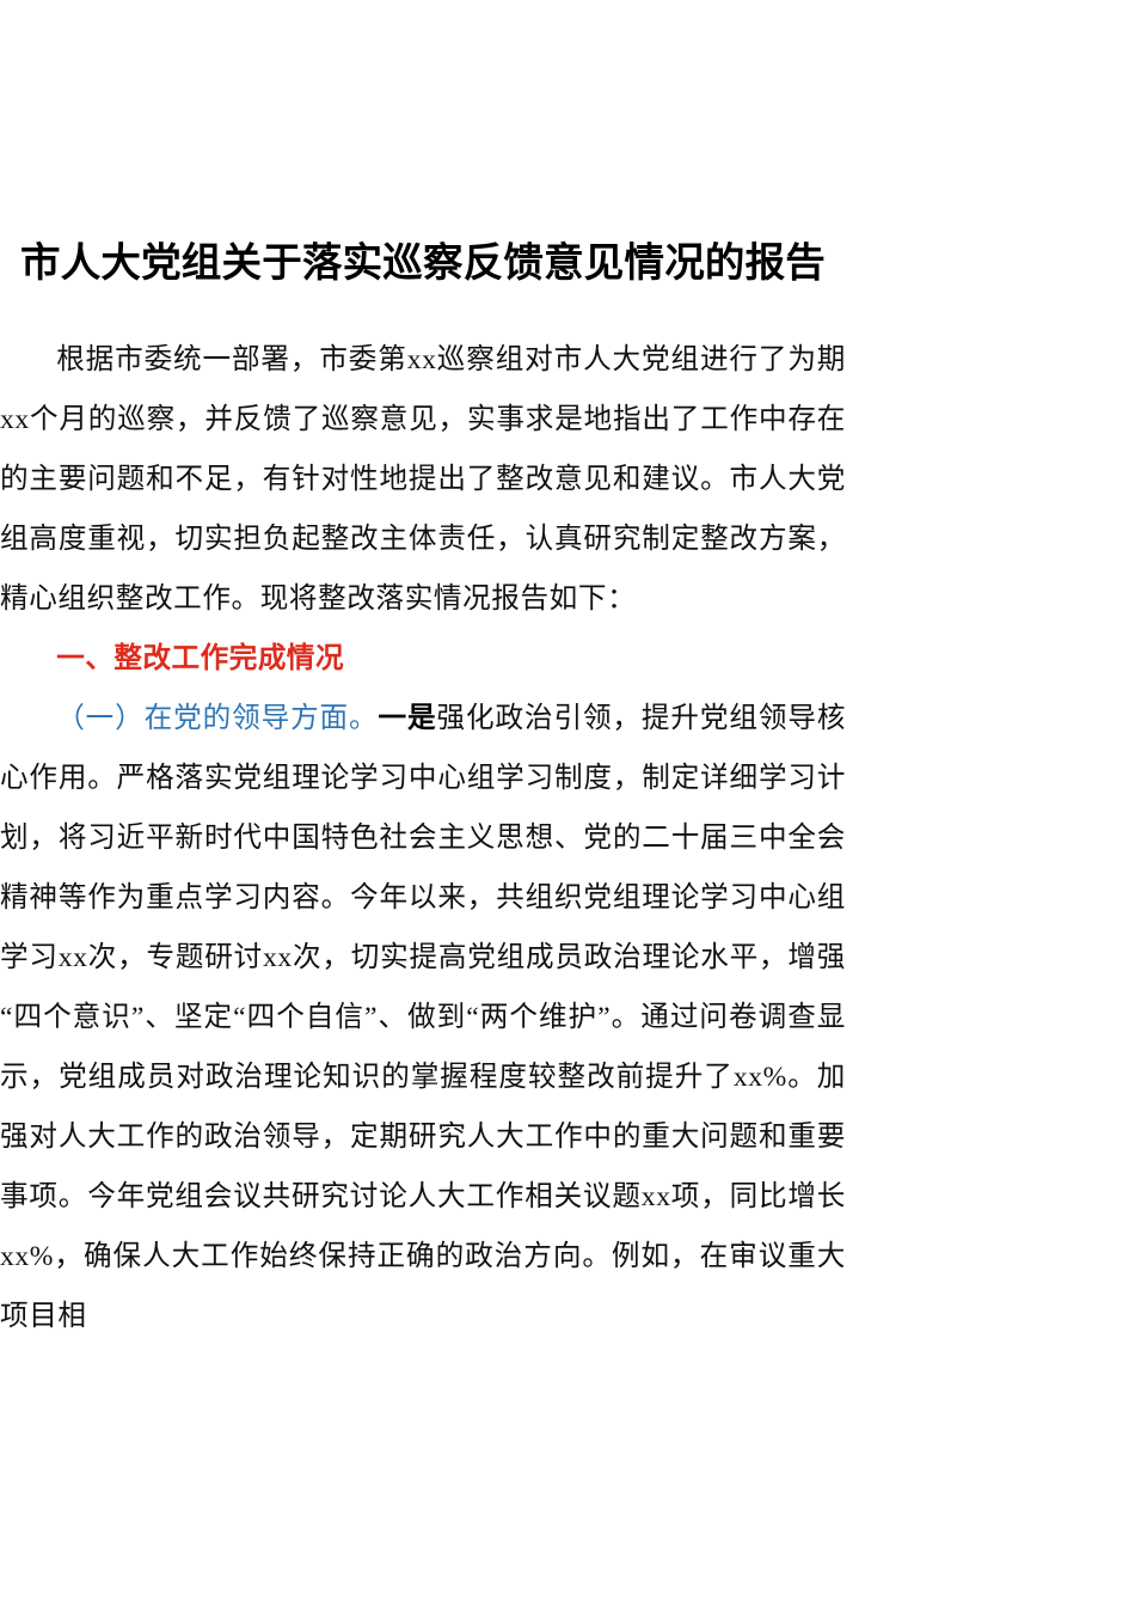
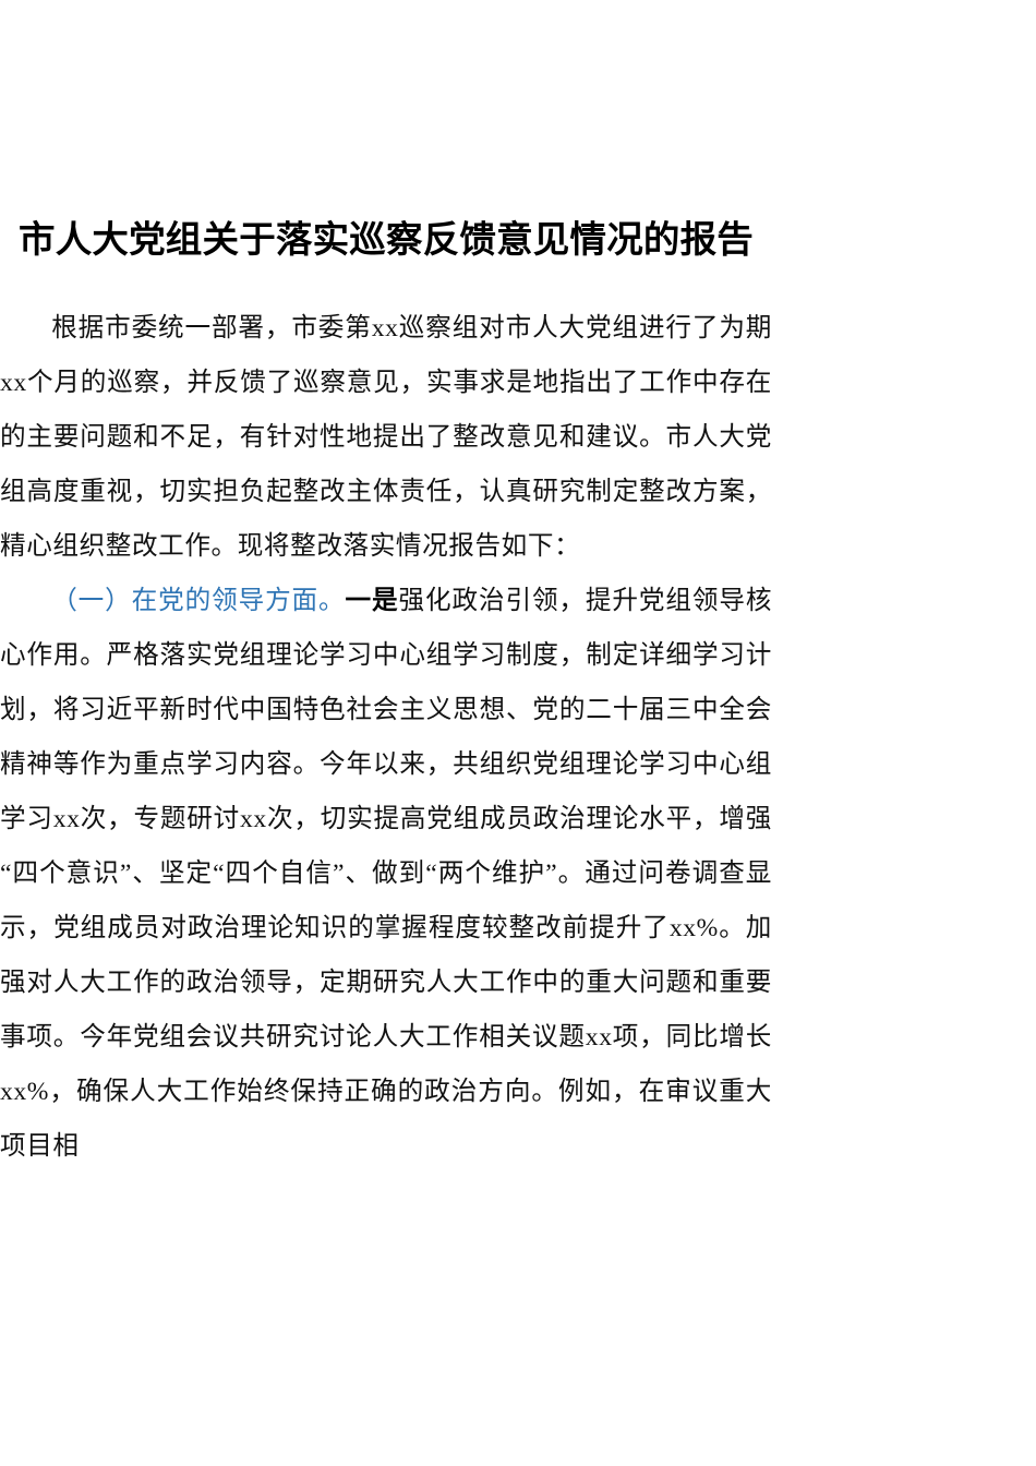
  市人大党组关于落实巡察反馈意见情况的报告
  根据市委统一部署，市委第xx巡察组对市人大党组进行了为期xx个月的巡察，并反馈了巡察意见，实事求是地指出了工作中存在的主要问题和不足，有针对性地提出了整改意见和建议。市人大党组高度重视，切实担负起整改主体责任，认真研究制定整改方案，精心组织整改工作。现将整改落实情况报告如下：
- 一、整改工作完成情况
  （一）在党的领导方面。一是强化政治引领，提升党组领导核心作用。严格落实党组理论学习中心组学习制度，制定详细学习计划，将习近平新时代中国特色社会主义思想、党的二十届三中全会精神等作为重点学习内容。今年以来，共组织党组理论学习中心组学习xx次，专题研讨xx次，切实提高党组成员政治理论水平，增强“四个意识”、坚定“四个自信”、做到“两个维护”。通过问卷调查显示，党组成员对政治理论知识的掌握程度较整改前提升了xx%。加强对人大工作的政治领导，定期研究人大工作中的重大问题和重要事项。今年党组会议共研究讨论人大工作相关议题xx项，同比增长xx%，确保人大工作始终保持正确的政治方向。例如，在审议重大项目相
